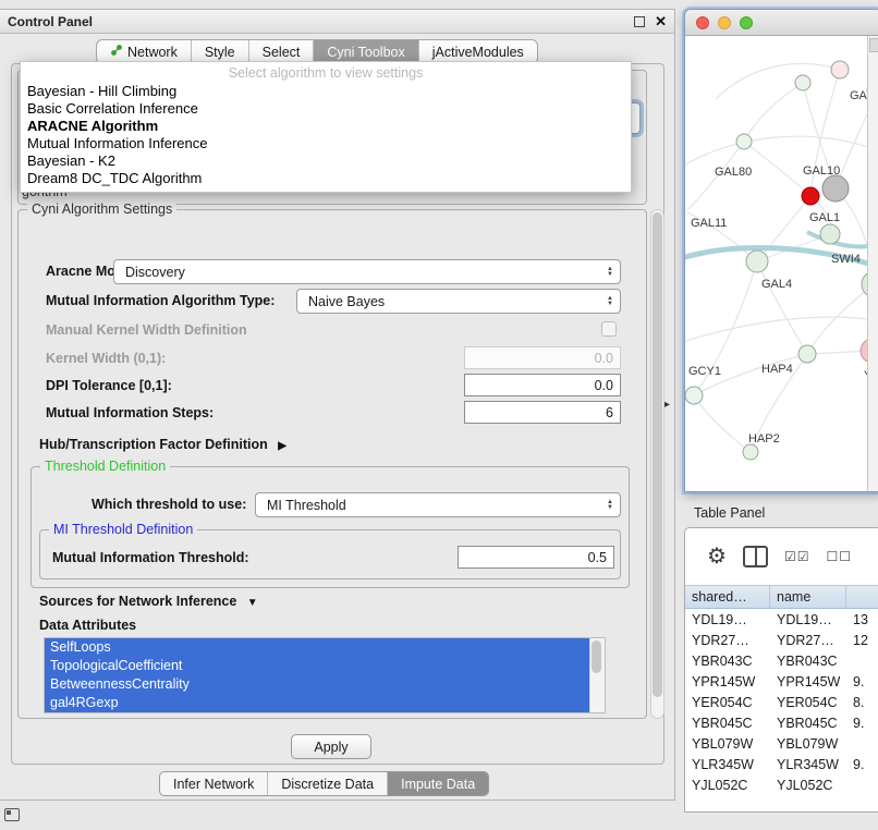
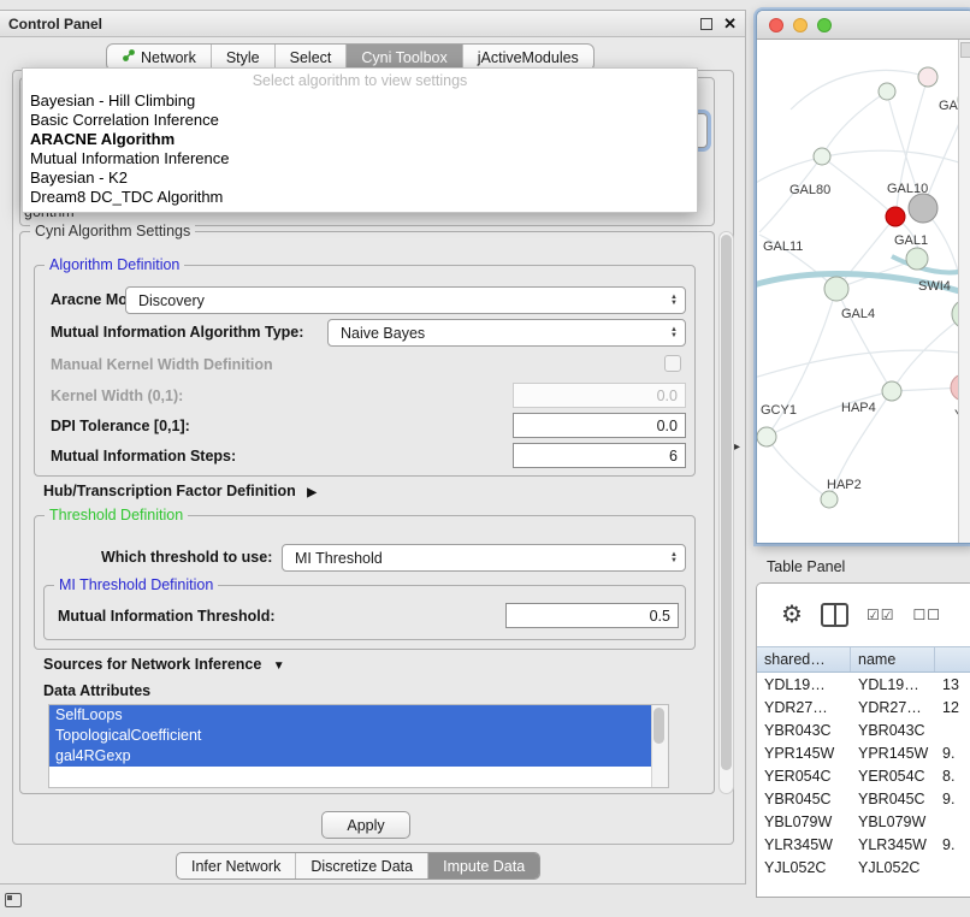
  Control Panel
  ✕
  Network
  Style
  Select
  Cyni Toolbox
  jActiveModules
  Select algorithm to view settings
  Bayesian - Hill Climbing
  Basic Correlation Inference
  ARACNE Algorithm
  Mutual Information Inference
  Bayesian - K2
  Dream8 DC_TDC Algorithm
  Cyni Algorithm Settings
+ Algorithm Definition
  Aracne Mo
  Discovery
  Mutual Information Algorithm Type:
  Naive Bayes
  Manual Kernel Width Definition
  Kernel Width (0,1):
  0.0
  DPI Tolerance [0,1]:
  0.0
  Mutual Information Steps:
  6
  Hub/Transcription Factor Definition ▶
  Threshold Definition
  Which threshold to use:
  MI Threshold
  MI Threshold Definition
  Mutual Information Threshold:
  0.5
  Sources for Network Inference ▼
  Data Attributes
  SelfLoops
  TopologicalCoefficient
- BetweennessCentrality
  gal4RGexp
  Apply
  Infer Network
  Discretize Data
  Impute Data
  ▸
  GAL80
  GAL10
  GAL11
  GAL1
  SWI4
  GAL4
  GCY1
  HAP4
  HAP2
  Table Panel
  ⚙
  ☑☑
  ☐☐
  shared…
  name
  YDL19…
  YDL19…
  13
  YDR27…
  YDR27…
  12
  YBR043C
  YBR043C
  YPR145W
  YPR145W
  9.
  YER054C
  YER054C
  8.
  YBR045C
  YBR045C
  9.
  YBL079W
  YBL079W
  YLR345W
  YLR345W
  9.
  YJL052C
  YJL052C
